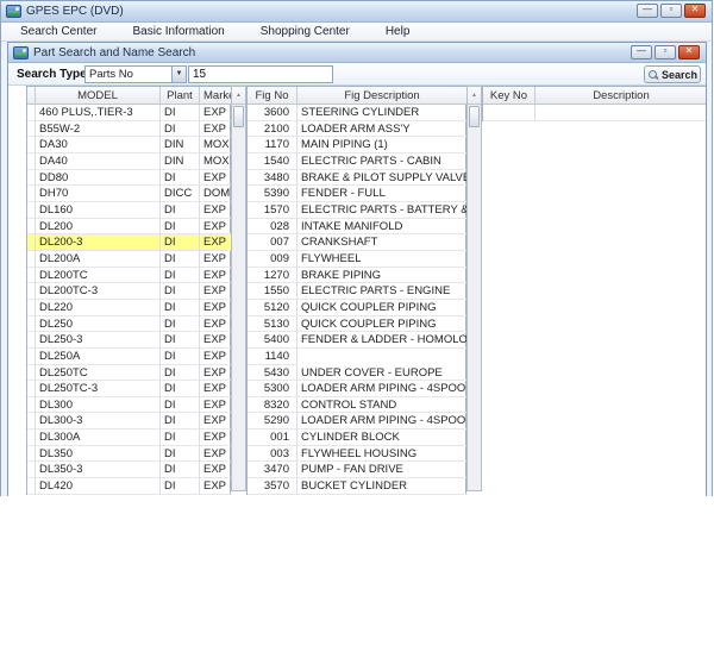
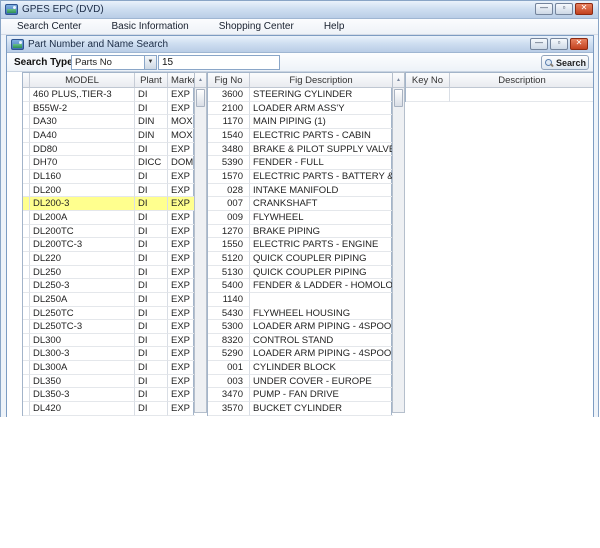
  GPES EPC (DVD)
  —
  ▫
  ✕
  Search Center
  Basic Information
  Shopping Center
  Help
- Part Search and Name Search
+ Part Number and Name Search
  —
  ▫
  ✕
  Search Type
  Parts No
  15
  Search
  MODEL
  Plant
  460 PLUS,.TIER-3
  DI
  EXP
  B55W-2
  DI
  EXP
  DA30
  DIN
  MOX
  DA40
  DIN
  MOX
  DD80
  DI
  EXP
  DH70
  DICC
  DOM
  DL160
  DI
  EXP
  DL200
  DI
  EXP
  DL200-3
  DI
  EXP
  DL200A
  DI
  EXP
  DL200TC
  DI
  EXP
  DL200TC-3
  DI
  EXP
  DL220
  DI
  EXP
  DL250
  DI
  EXP
  DL250-3
  DI
  EXP
  DL250A
  DI
  EXP
  DL250TC
  DI
  EXP
  DL250TC-3
  DI
  EXP
  DL300
  DI
  EXP
  DL300-3
  DI
  EXP
  DL300A
  DI
  EXP
  DL350
  DI
  EXP
  DL350-3
  DI
  EXP
  DL420
  DI
  EXP
  Fig No
  Fig Description
  3600
  STEERING CYLINDER
  2100
  LOADER ARM ASS'Y
  1170
  MAIN PIPING (1)
  1540
  ELECTRIC PARTS - CABIN
  3480
  BRAKE & PILOT SUPPLY VALV
  5390
  FENDER - FULL
  1570
  ELECTRIC PARTS - BATTERY &
  028
  INTAKE MANIFOLD
  007
  CRANKSHAFT
  009
  FLYWHEEL
  1270
  BRAKE PIPING
  1550
  ELECTRIC PARTS - ENGINE
  5120
  QUICK COUPLER PIPING
  5130
  QUICK COUPLER PIPING
  5400
  FENDER & LADDER - HOMOLO
  1140
  5430
- UNDER COVER - EUROPE
+ FLYWHEEL HOUSING
  5300
  LOADER ARM PIPING - 4SPOO
  8320
  CONTROL STAND
  5290
  LOADER ARM PIPING - 4SPOO
  001
  CYLINDER BLOCK
  003
- FLYWHEEL HOUSING
+ UNDER COVER - EUROPE
  3470
  PUMP - FAN DRIVE
  3570
  BUCKET CYLINDER
  Key No
  Description
